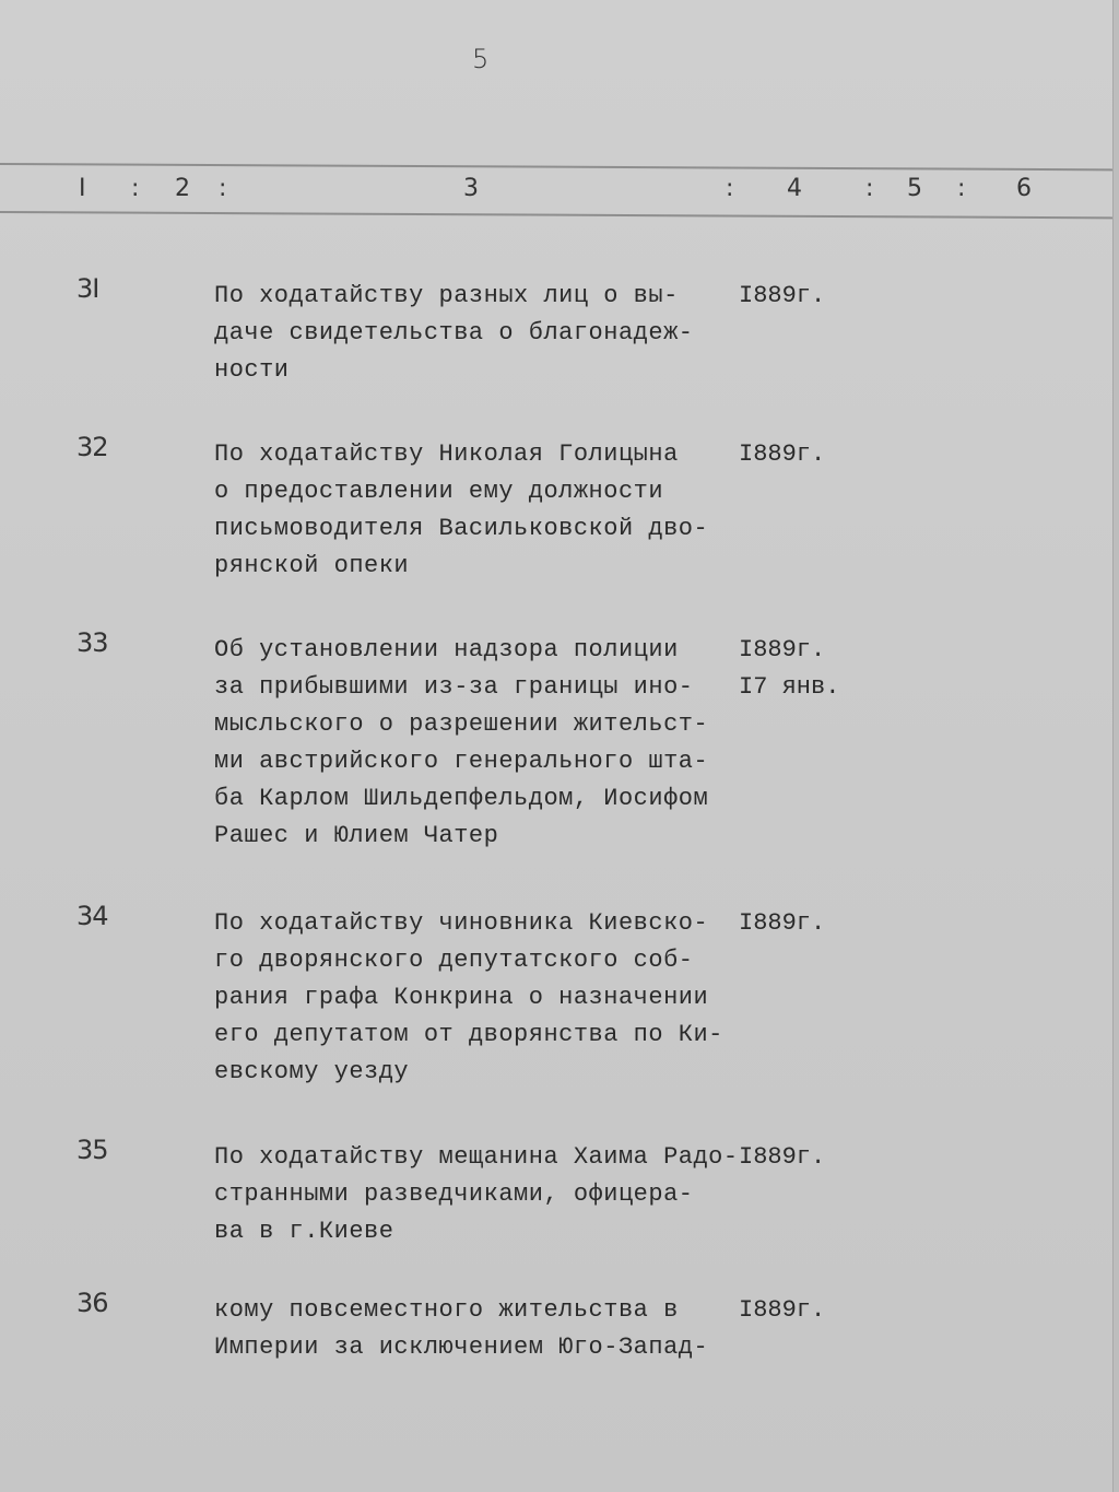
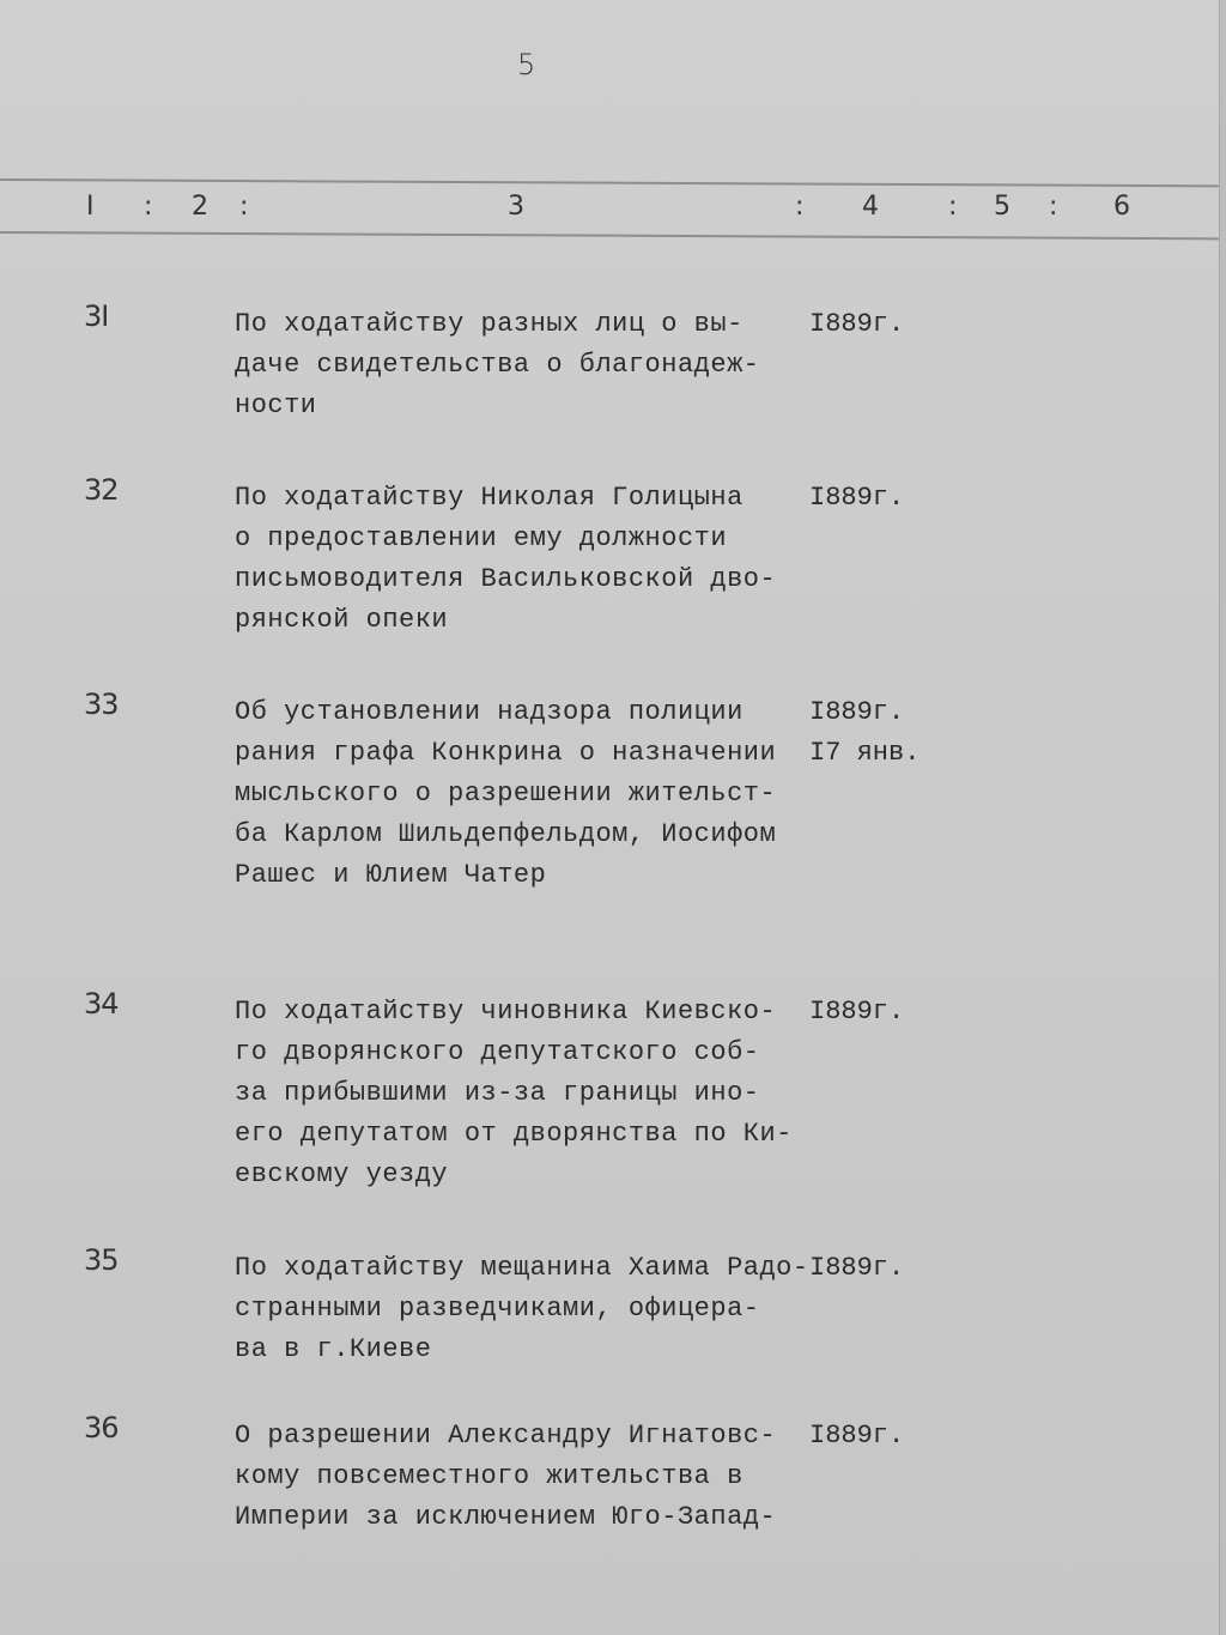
  5
  I
  :
  2
  :
  3
  :
  4
  :
  5
  :
  6
  3I
  По ходатайству разных лиц о вы-
  даче свидетельства о благонадеж-
  ности
  I889г.
  32
  По ходатайству Николая Голицына
  о предоставлении ему должности
  письмоводителя Васильковской дво-
  рянской опеки
  I889г.
  33
  Об установлении надзора полиции
- за прибывшими из-за границы ино-
+ рания графа Конкрина о назначении
  мысльского о разрешении жительст-
- ми австрийского генерального шта-
  ба Карлом Шильдепфельдом, Иосифом
  Рашес и Юлием Чатер
  I889г.
  I7 янв.
  34
  По ходатайству чиновника Киевско-
  го дворянского депутатского соб-
- рания графа Конкрина о назначении
+ за прибывшими из-за границы ино-
  его депутатом от дворянства по Ки-
  евскому уезду
  I889г.
  35
  По ходатайству мещанина Хаима Радо-
  странными разведчиками, офицера-
  ва в г.Киеве
  I889г.
  36
+ О разрешении Александру Игнатовс-
  кому повсеместного жительства в
  Империи за исключением Юго-Запад-
  I889г.
